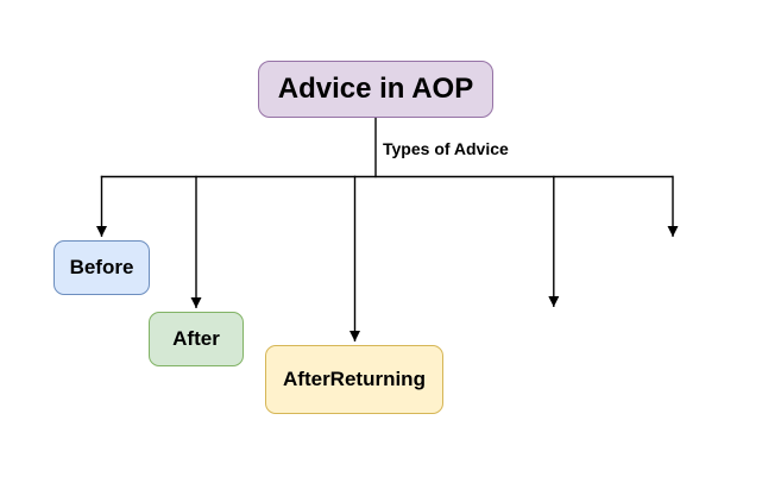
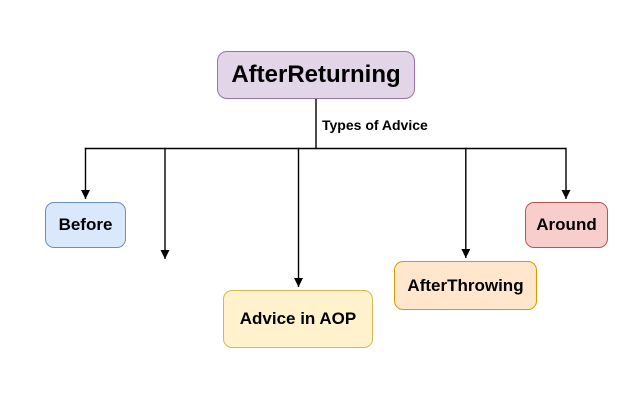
  Types of Advice
- Advice in AOP
+ AfterReturning
  Before
- After
- AfterReturning
+ Advice in AOP
+ AfterThrowing
+ Around
